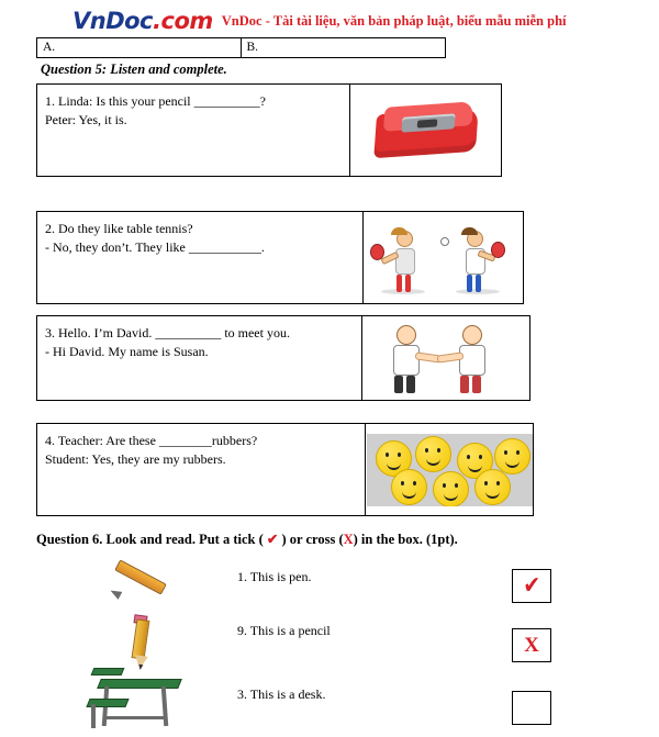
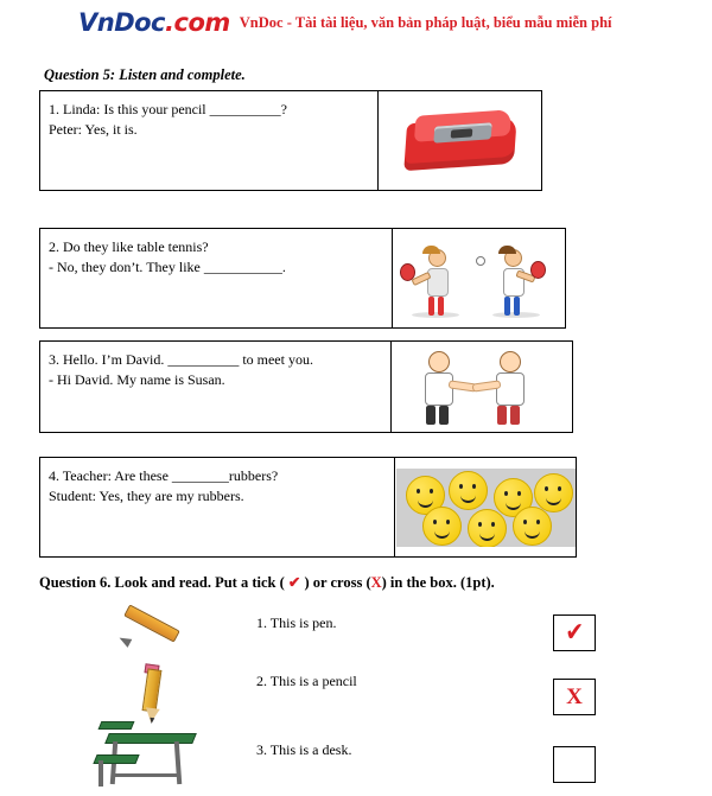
  VnDoc.com
  VnDoc - Tài tài liệu, văn bản pháp luật, biểu mẫu miễn phí
- A.
- B.
  Question 5: Listen and complete.
  1. Linda: Is this your pencil __________?
  Peter: Yes, it is.
  2. Do they like table tennis?
  - No, they don’t. They like ___________.
  3. Hello. I’m David. __________ to meet you.
  - Hi David. My name is Susan.
  4. Teacher: Are these ________rubbers?
  Student: Yes, they are my rubbers.
  Question 6. Look and read. Put a tick ( ✔ ) or cross (X) in the box. (1pt).
  1. This is pen.
- 9. This is a pencil
+ 2. This is a pencil
  3. This is a desk.
  ✔
  X
